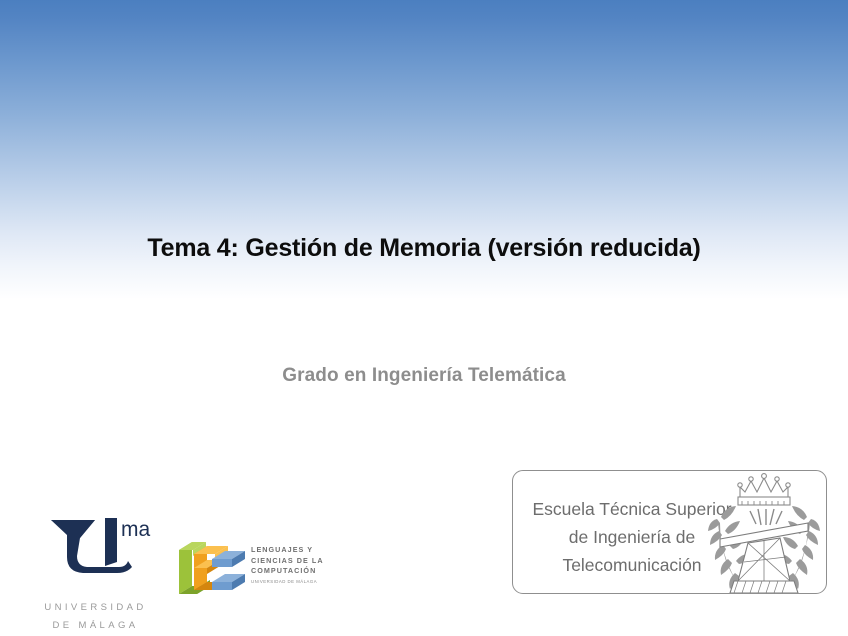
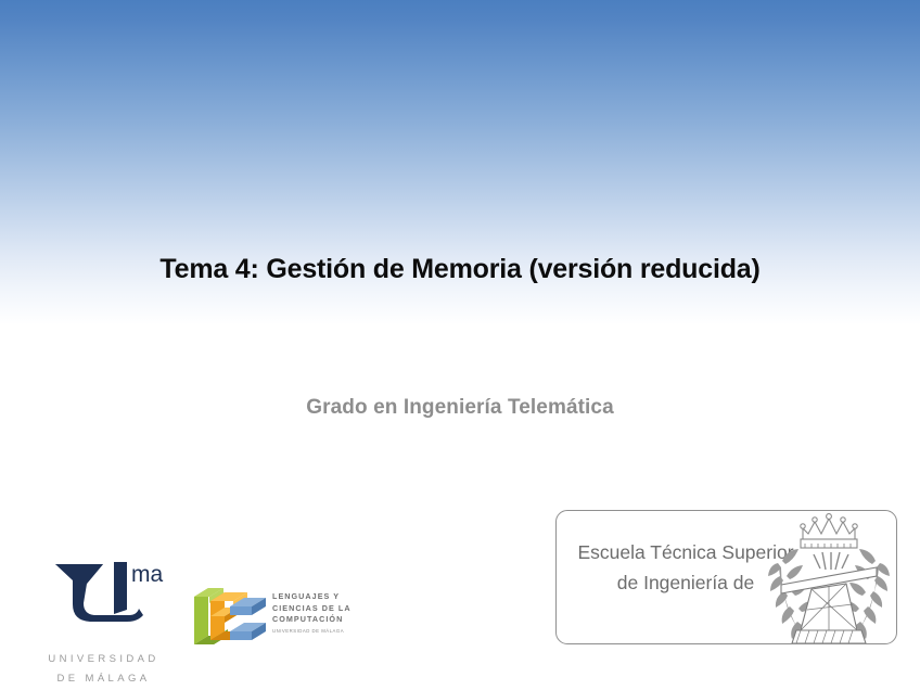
  Tema 4: Gestión de Memoria (versión reducida)
  Grado en Ingeniería Telemática
  ma
  UNIVERSIDAD
  DE MÁLAGA
  LENGUAJES Y
  CIENCIAS DE LA
  COMPUTACIÓN
  Escuela Técnica Superio
  de Ingeniería de
- Telecomunicación
